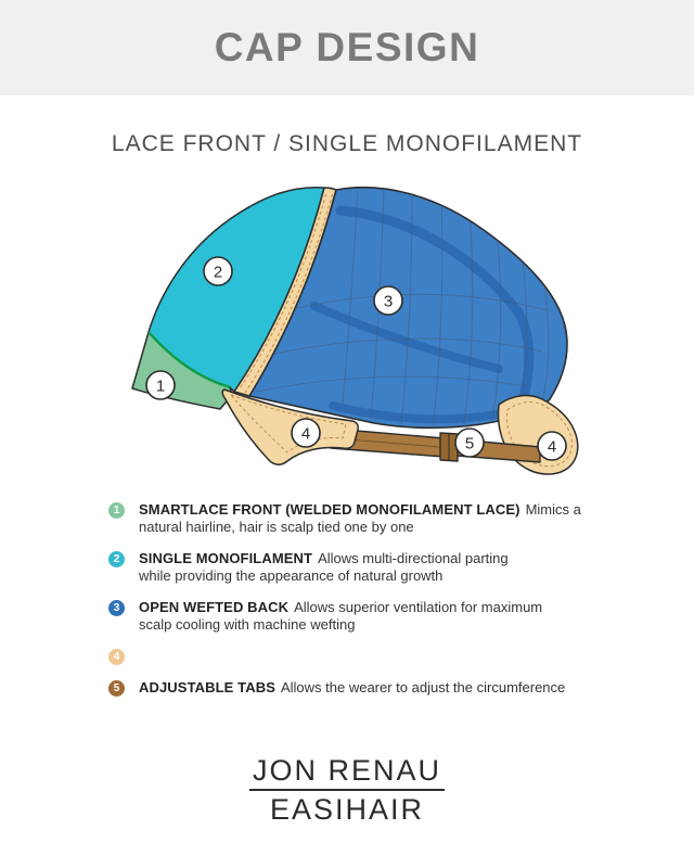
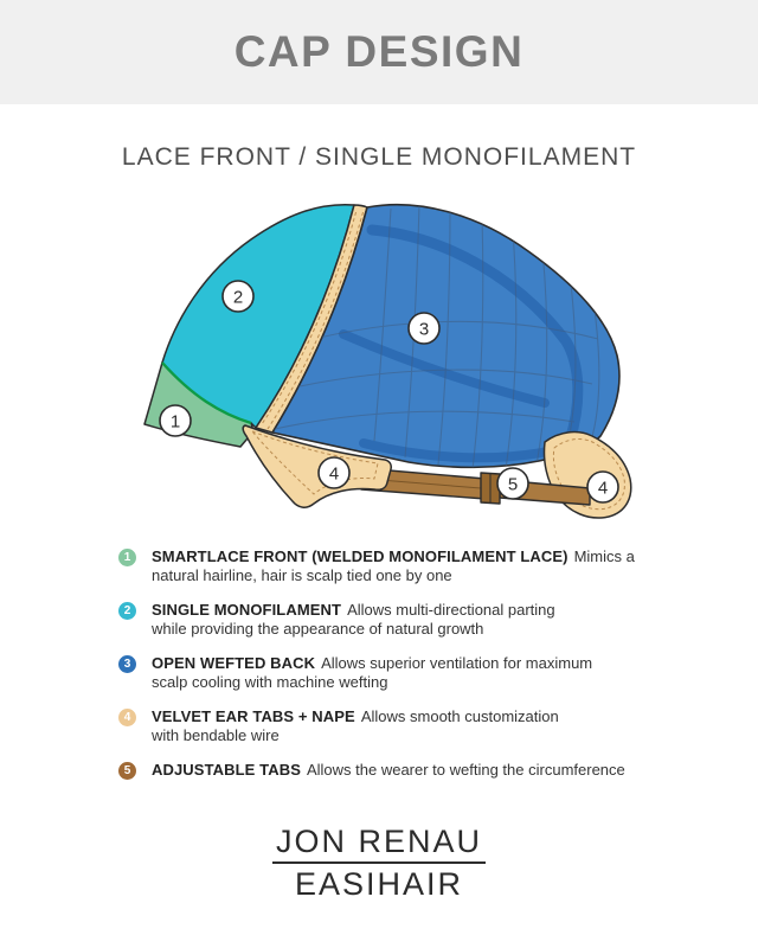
  CAP DESIGN
  LACE FRONT / SINGLE MONOFILAMENT
  1
  2
  3
  4
  5
  4
  1
  SMARTLACE FRONT (WELDED MONOFILAMENT LACE) Mimics a
  natural hairline, hair is scalp tied one by one
  2
  SINGLE MONOFILAMENT Allows multi-directional parting
  while providing the appearance of natural growth
  3
  OPEN WEFTED BACK Allows superior ventilation for maximum
  scalp cooling with machine wefting
  4
+ VELVET EAR TABS + NAPE Allows smooth customization
+ with bendable wire
  5
- ADJUSTABLE TABS Allows the wearer to adjust the circumference
+ ADJUSTABLE TABS Allows the wearer to wefting the circumference
  JON RENAU
  EASIHAIR
